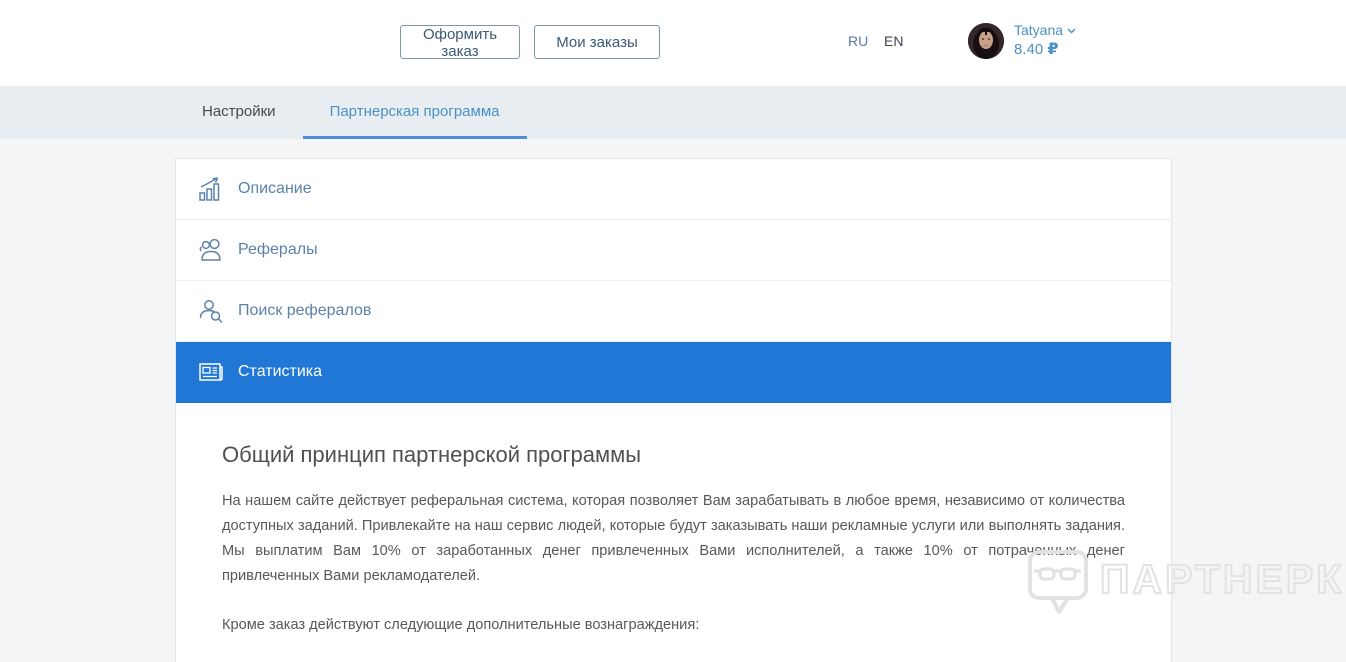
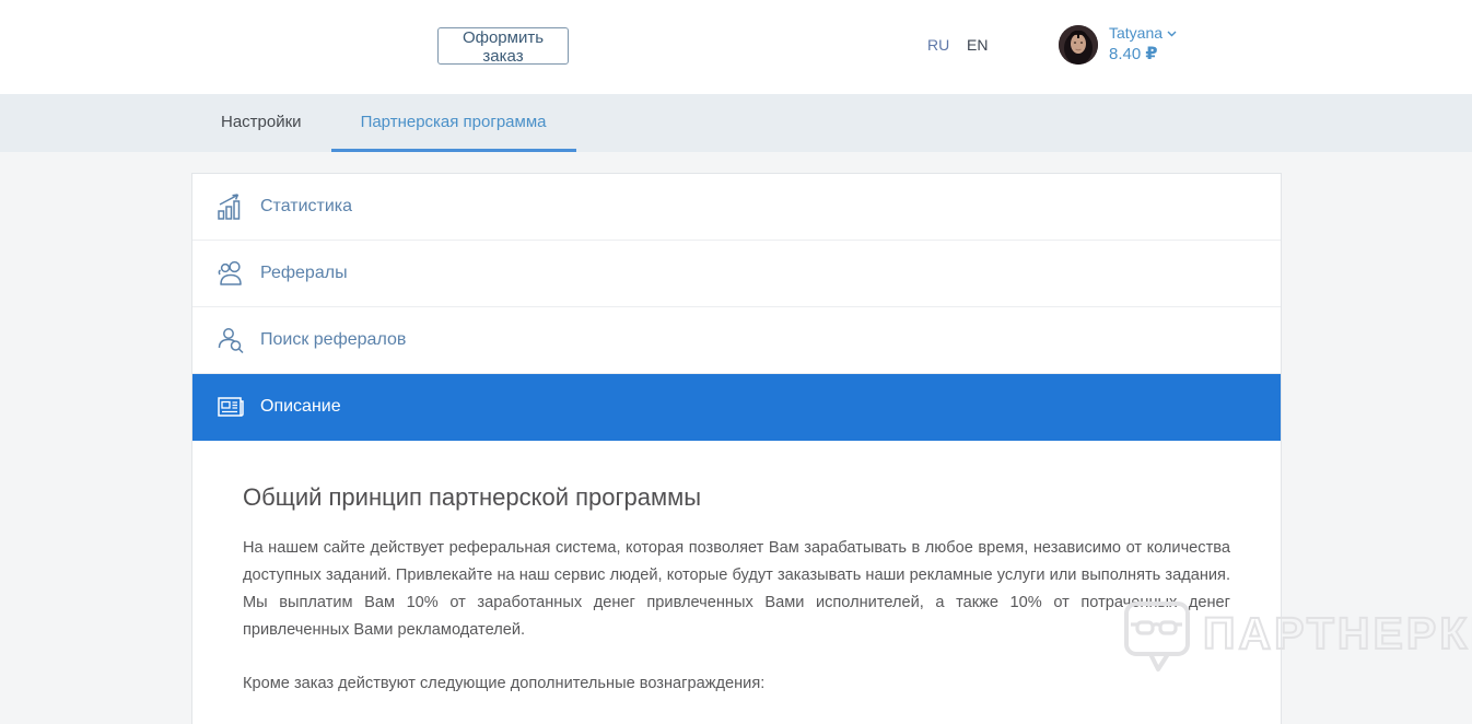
  Оформить заказ
- Мои заказы
  RU
  EN
  Tatyana
  8.40 ₽
  Настройки
  Партнерская программа
- Описание
+ Статистика
  Рефералы
  Поиск рефералов
- Статистика
+ Описание
  Общий принцип партнерской программы
  На нашем сайте действует реферальная система, которая позволяет Вам зарабатывать в любое время, независимо от количества доступных заданий. Привлекайте на наш сервис людей, которые будут заказывать наши рекламные услуги или выполнять задания. Мы выплатим Вам 10% от заработанных денег привлеченных Вами исполнителей, а также 10% от потрач денег привлеченных Вами рекламодателей.
  Кроме заказ действуют следующие дополнительные вознаграждения:
  ПАРТНЕРК
